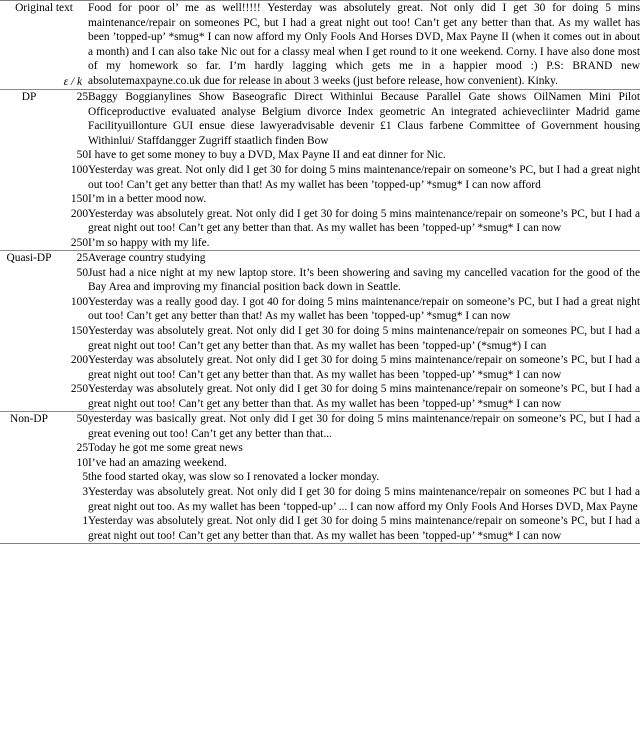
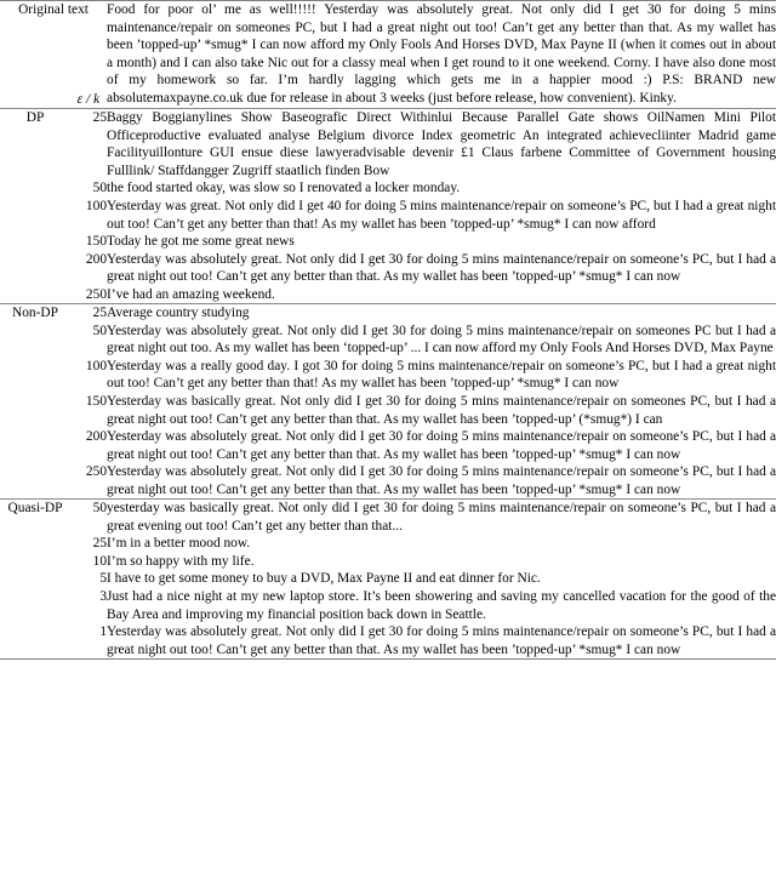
  Original text ε / k	Food for poor ol’ me as well!!!!! Yesterday was absolutely great. Not only did I get 30 for doing 5 mins maintenance/repair on someones PC, but I had a great night out too! Can’t get any better than that. As my wallet has been ’topped-up’ *smug* I can now afford my Only Fools And Horses DVD, Max Payne II (when it comes out in about a month) and I can also take Nic out for a classy meal when I get round to it one weekend. Corny. I have also done most of my homework so far. I’m hardly lagging which gets me in a happier mood :) P.S: BRAND new absolutemaxpayne.co.uk due for release in about 3 weeks (just before release, how convenient). Kinky.
- DP	25	Baggy Boggianylines Show Baseografic Direct Withinlui Because Parallel Gate shows OilNamen Mini Pilot Officeproductive evaluated analyse Belgium divorce Index geometric An integrated achievecliinter Madrid game Facilityuillonture GUI ensue diese lawyeradvisable devenir £1 Claus farbene Committee of Government housing Withinlui/ Staffdangger Zugriff staatlich finden Bow
+ DP	25	Baggy Boggianylines Show Baseografic Direct Withinlui Because Parallel Gate shows OilNamen Mini Pilot Officeproductive evaluated analyse Belgium divorce Index geometric An integrated achievecliinter Madrid game Facilityuillonture GUI ensue diese lawyeradvisable devenir £1 Claus farbene Committee of Government housing Fulllink/ Staffdangger Zugriff staatlich finden Bow
- 50	I have to get some money to buy a DVD, Max Payne II and eat dinner for Nic.
+ 50	the food started okay, was slow so I renovated a locker monday.
- 100	Yesterday was great. Not only did I get 30 for doing 5 mins maintenance/repair on someone’s PC, but I had a great night out too! Can’t get any better than that! As my wallet has been ’topped-up’ *smug* I can now afford
+ 100	Yesterday was great. Not only did I get 40 for doing 5 mins maintenance/repair on someone’s PC, but I had a great night out too! Can’t get any better than that! As my wallet has been ’topped-up’ *smug* I can now afford
- 150	I’m in a better mood now.
+ 150	Today he got me some great news
  200	Yesterday was absolutely great. Not only did I get 30 for doing 5 mins maintenance/repair on someone’s PC, but I had a great night out too! Can’t get any better than that. As my wallet has been ’topped-up’ *smug* I can now
- 250	I’m so happy with my life.
+ 250	I’ve had an amazing weekend.
- Quasi-DP	25	Average country studying
+ Non-DP	25	Average country studying
- 50	Just had a nice night at my new laptop store. It’s been showering and saving my cancelled vacation for the good of the Bay Area and improving my financial position back down in Seattle.
+ 50	Yesterday was absolutely great. Not only did I get 30 for doing 5 mins maintenance/repair on someones PC but I had a great night out too. As my wallet has been ‘topped-up’ ... I can now afford my Only Fools And Horses DVD, Max Payne
- 100	Yesterday was a really good day. I got 40 for doing 5 mins maintenance/repair on someone’s PC, but I had a great night out too! Can’t get any better than that! As my wallet has been ’topped-up’ *smug* I can now
+ 100	Yesterday was a really good day. I got 30 for doing 5 mins maintenance/repair on someone’s PC, but I had a great night out too! Can’t get any better than that! As my wallet has been ’topped-up’ *smug* I can now
- 150	Yesterday was absolutely great. Not only did I get 30 for doing 5 mins maintenance/repair on someones PC, but I had a great night out too! Can’t get any better than that. As my wallet has been ’topped-up’ (*smug*) I can
+ 150	Yesterday was basically great. Not only did I get 30 for doing 5 mins maintenance/repair on someones PC, but I had a great night out too! Can’t get any better than that. As my wallet has been ’topped-up’ (*smug*) I can
  200	Yesterday was absolutely great. Not only did I get 30 for doing 5 mins maintenance/repair on someone’s PC, but I had a great night out too! Can’t get any better than that. As my wallet has been ’topped-up’ *smug* I can now
  250	Yesterday was absolutely great. Not only did I get 30 for doing 5 mins maintenance/repair on someone’s PC, but I had a great night out too! Can’t get any better than that. As my wallet has been ’topped-up’ *smug* I can now
- Non-DP	50	yesterday was basically great. Not only did I get 30 for doing 5 mins maintenance/repair on someone’s PC, but I had a great evening out too! Can’t get any better than that...
+ Quasi-DP	50	yesterday was basically great. Not only did I get 30 for doing 5 mins maintenance/repair on someone’s PC, but I had a great evening out too! Can’t get any better than that...
- 25	Today he got me some great news
+ 25	I’m in a better mood now.
- 10	I’ve had an amazing weekend.
+ 10	I’m so happy with my life.
- 5	the food started okay, was slow so I renovated a locker monday.
+ 5	I have to get some money to buy a DVD, Max Payne II and eat dinner for Nic.
- 3	Yesterday was absolutely great. Not only did I get 30 for doing 5 mins maintenance/repair on someones PC but I had a great night out too. As my wallet has been ‘topped-up’ ... I can now afford my Only Fools And Horses DVD, Max Payne
+ 3	Just had a nice night at my new laptop store. It’s been showering and saving my cancelled vacation for the good of the Bay Area and improving my financial position back down in Seattle.
  1	Yesterday was absolutely great. Not only did I get 30 for doing 5 mins maintenance/repair on someone’s PC, but I had a great night out too! Can’t get any better than that. As my wallet has been ’topped-up’ *smug* I can now
